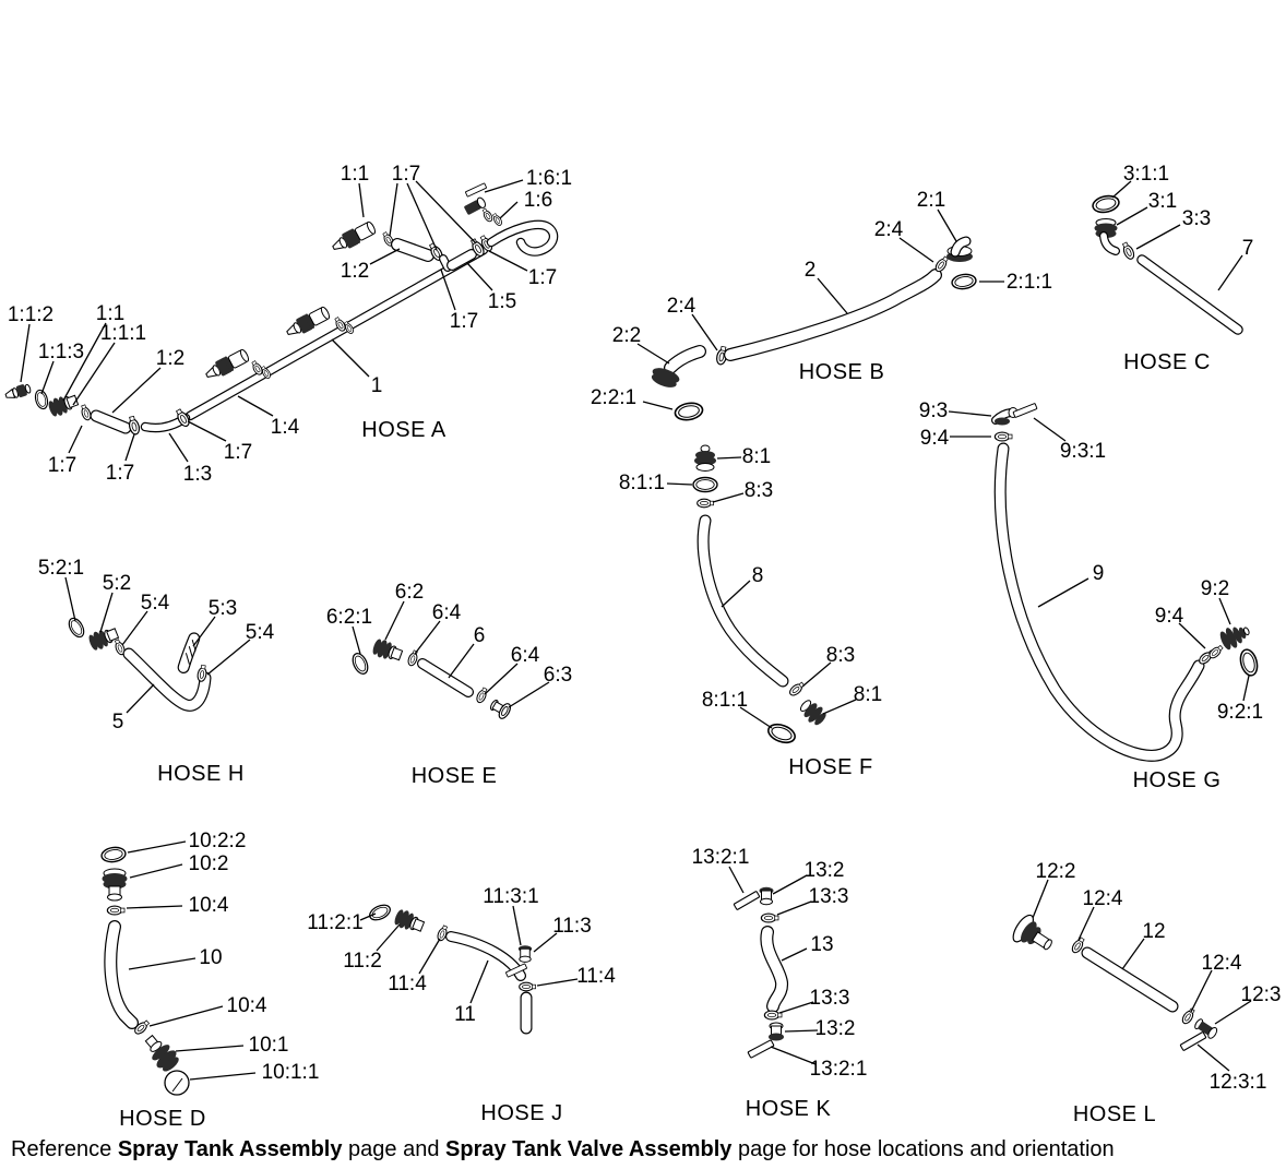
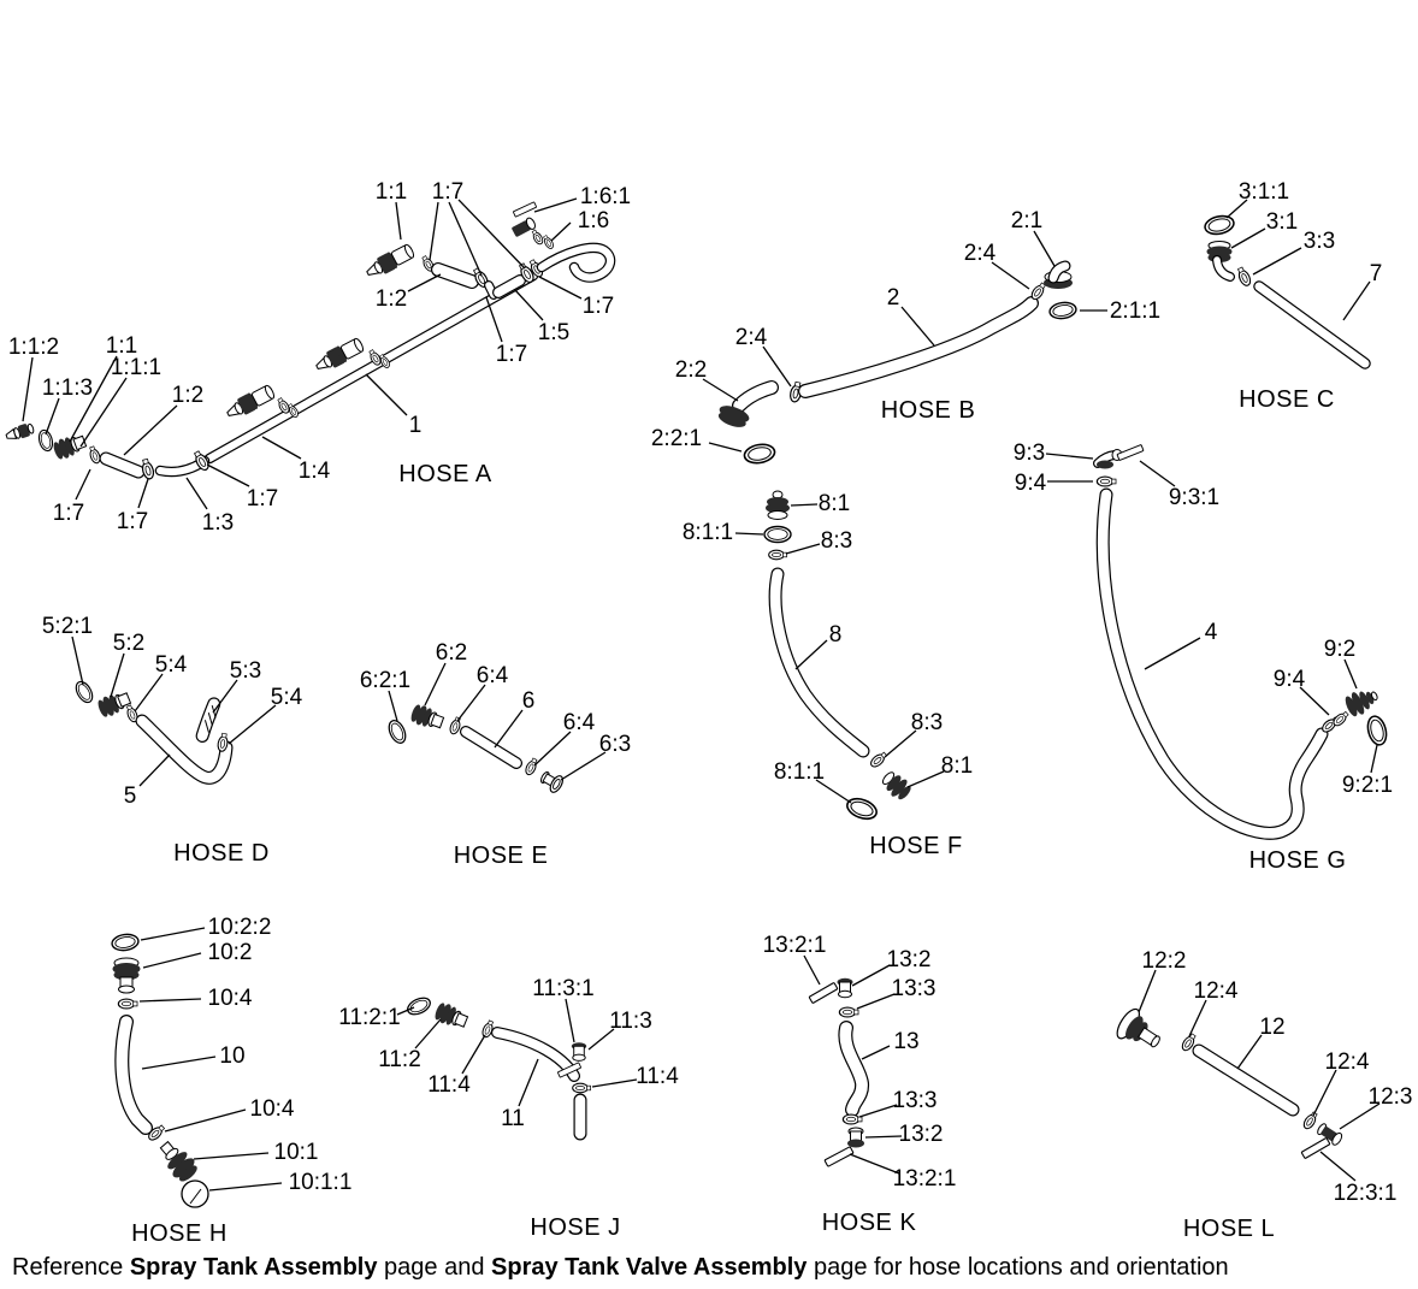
  1:1
  1:7
  1:6:1
  1:6
  1:2
  1:7
  1:5
  1:7
  1:1:2
  1:1:3
  1:1
  1:1:1
  1:2
  1:7
  1:7
  1:3
  1:7
  1:4
  1
  HOSE A
  2:1
  2:4
  2
  2:1:1
  2:4
  2:2
  2:2:1
  HOSE B
  3:1:1
  3:1
  3:3
  7
  HOSE C
  5:2:1
  5:2
  5:4
  5:3
  5:4
  5
- HOSE H
+ HOSE D
  6:2
  6:2:1
  6:4
  6
  6:4
  6:3
  HOSE E
  8:1
  8:1:1
  8:3
  8
  8:3
  8:1:1
  8:1
  HOSE F
  9:3
  9:4
  9:3:1
- 9
+ 4
  9:2
  9:4
  9:2:1
  HOSE G
  10:2:2
  10:2
  10:4
  10
  10:4
  10:1
  10:1:1
- HOSE D
+ HOSE H
  11:3:1
  11:2:1
  11:3
  11:2
  11:4
  11:4
  11
  HOSE J
  13:2:1
  13:2
  13:3
  13
  13:3
  13:2
  13:2:1
  HOSE K
  12:2
  12:4
  12
  12:4
  12:3
  12:3:1
  HOSE L
  Reference Spray Tank Assembly page and Spray Tank Valve Assembly page for hose locations and orientation
